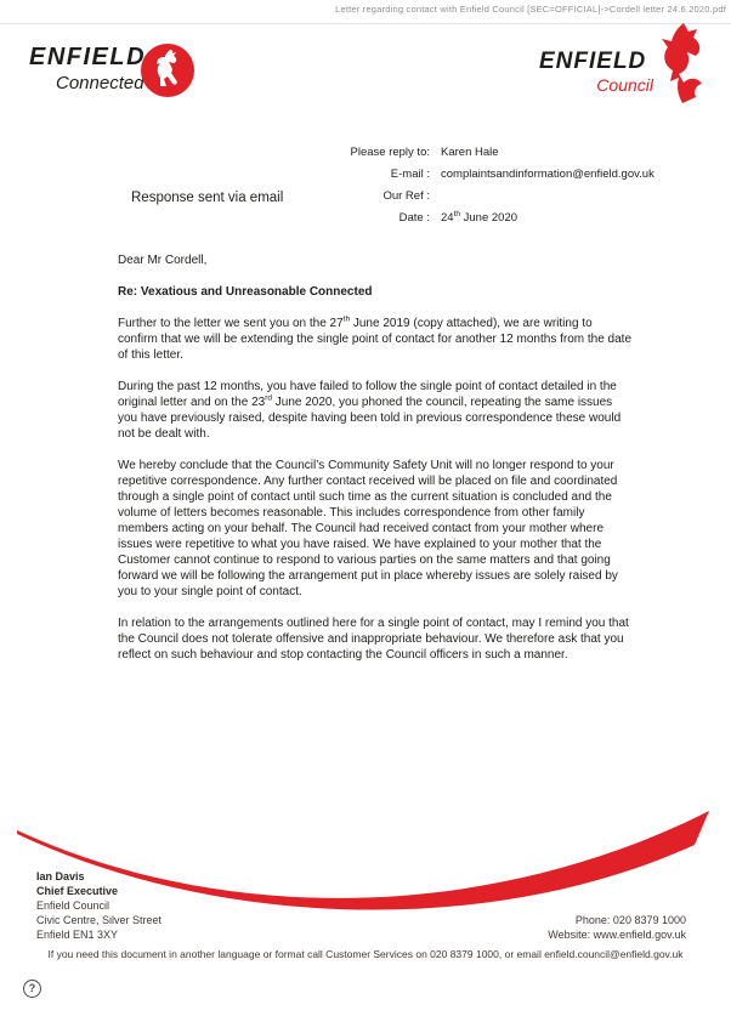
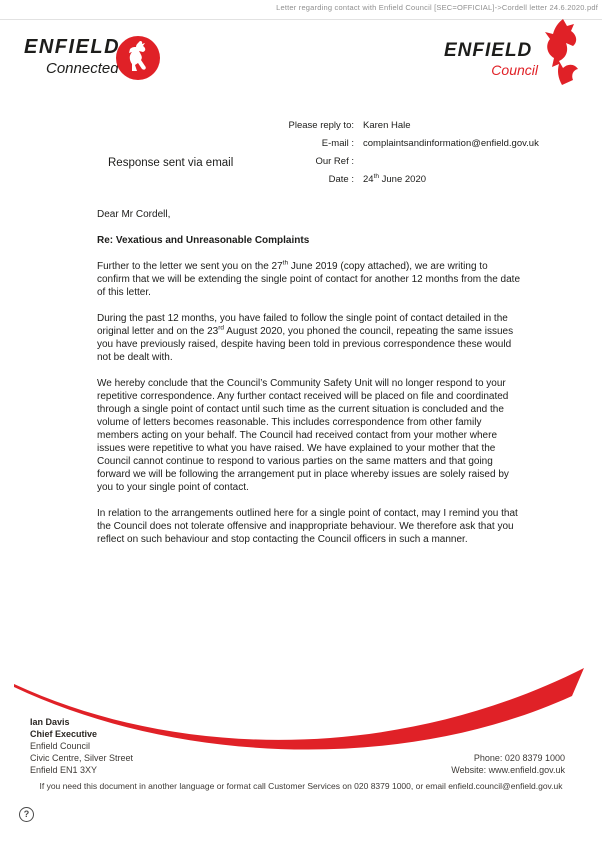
  Letter regarding contact with Enfield Council [SEC=OFFICIAL]->Cordell letter 24.6.2020.pdf
  ENFIELD
  Connected
  ENFIELD
  Council
  Please reply to:
  Karen Hale
  E-mail :
  complaintsandinformation@enfield.gov.uk
  Our Ref :
  Date :
  24 June 2020
  Response sent via email
  Dear Mr Cordell,
- Re: Vexatious and Unreasonable Connected
+ Re: Vexatious and Unreasonable Complaints
  Further to the letter we sent you on the 27 June 2019 (copy attached), we are writing to confirm that we will be extending the single point of contact for another 12 months from the date of this letter.
- During the past 12 months, you have failed to follow the single point of contact detailed in the original letter and on the 23 June 2020, you phoned the council, repeating the same issues you have previously raised, despite having been told in previous correspondence these would not be dealt with.
+ During the past 12 months, you have failed to follow the single point of contact detailed in the original letter and on the 23 August 2020, you phoned the council, repeating the same issues you have previously raised, despite having been told in previous correspondence these would not be dealt with.
- We hereby conclude that the Council’s Community Safety Unit will no longer respond to your repetitive correspondence. Any further contact received will be placed on file and coordinated through a single point of contact until such time as the current situation is concluded and the volume of letters becomes reasonable. This includes correspondence from other family members acting on your behalf. The Council had received contact from your mother where issues were repetitive to what you have raised. We have explained to your mother that the Customer cannot continue to respond to various parties on the same matters and that going forward we will be following the arrangement put in place whereby issues are solely raised by you to your single point of contact.
+ We hereby conclude that the Council’s Community Safety Unit will no longer respond to your repetitive correspondence. Any further contact received will be placed on file and coordinated through a single point of contact until such time as the current situation is concluded and the volume of letters becomes reasonable. This includes correspondence from other family members acting on your behalf. The Council had received contact from your mother where issues were repetitive to what you have raised. We have explained to your mother that the Council cannot continue to respond to various parties on the same matters and that going forward we will be following the arrangement put in place whereby issues are solely raised by you to your single point of contact.
  In relation to the arrangements outlined here for a single point of contact, may I remind you that the Council does not tolerate offensive and inappropriate behaviour. We therefore ask that you reflect on such behaviour and stop contacting the Council officers in such a manner.
  Ian Davis
  Chief Executive
  Enfield Council
  Civic Centre, Silver Street
  Enfield EN1 3XY
  Phone: 020 8379 1000
  Website: www.enfield.gov.uk
  If you need this document in another language or format call Customer Services on 020 8379 1000, or email enfield.council@enfield.gov.uk
  ?
